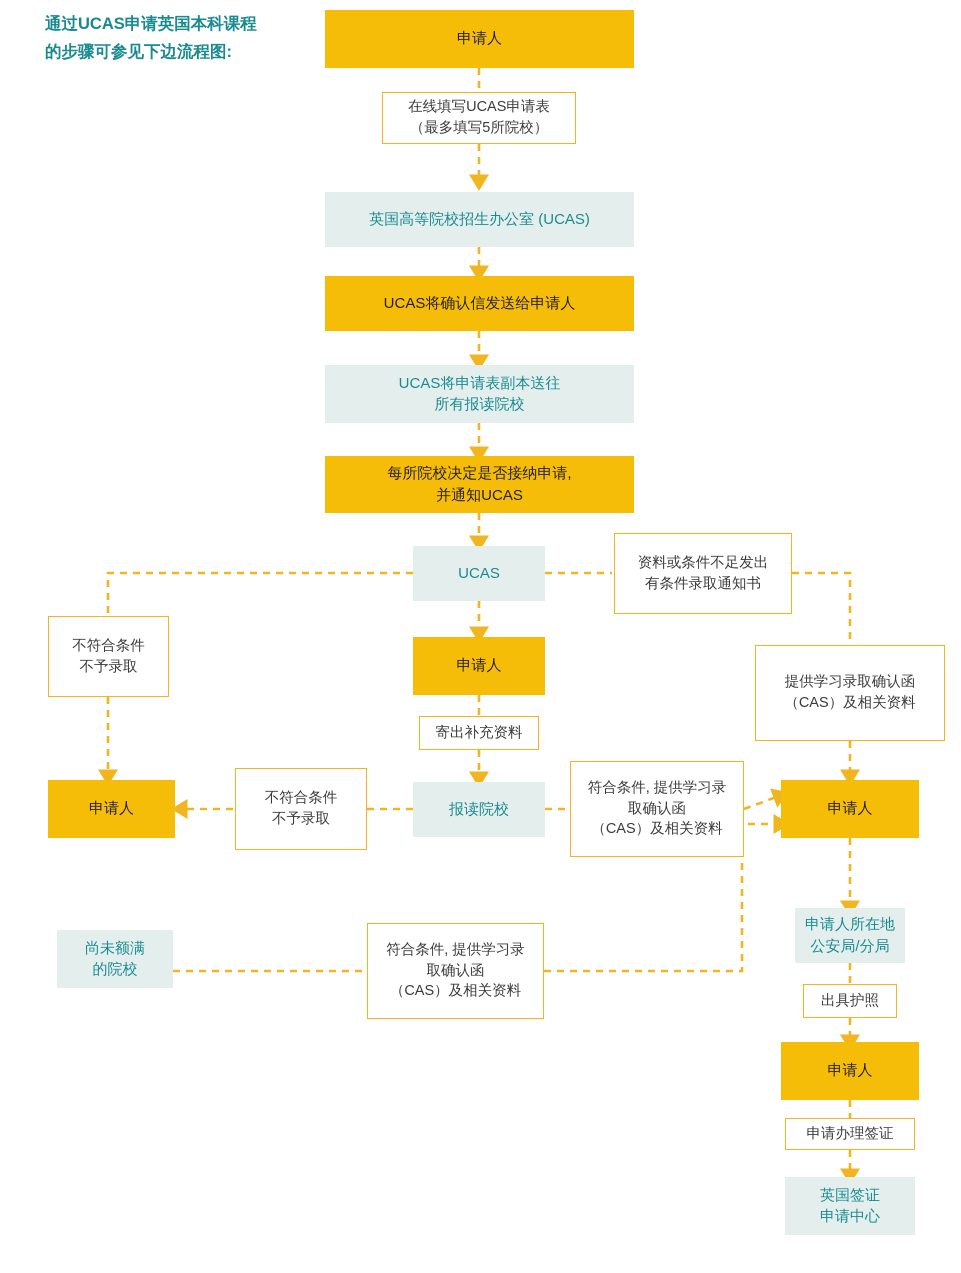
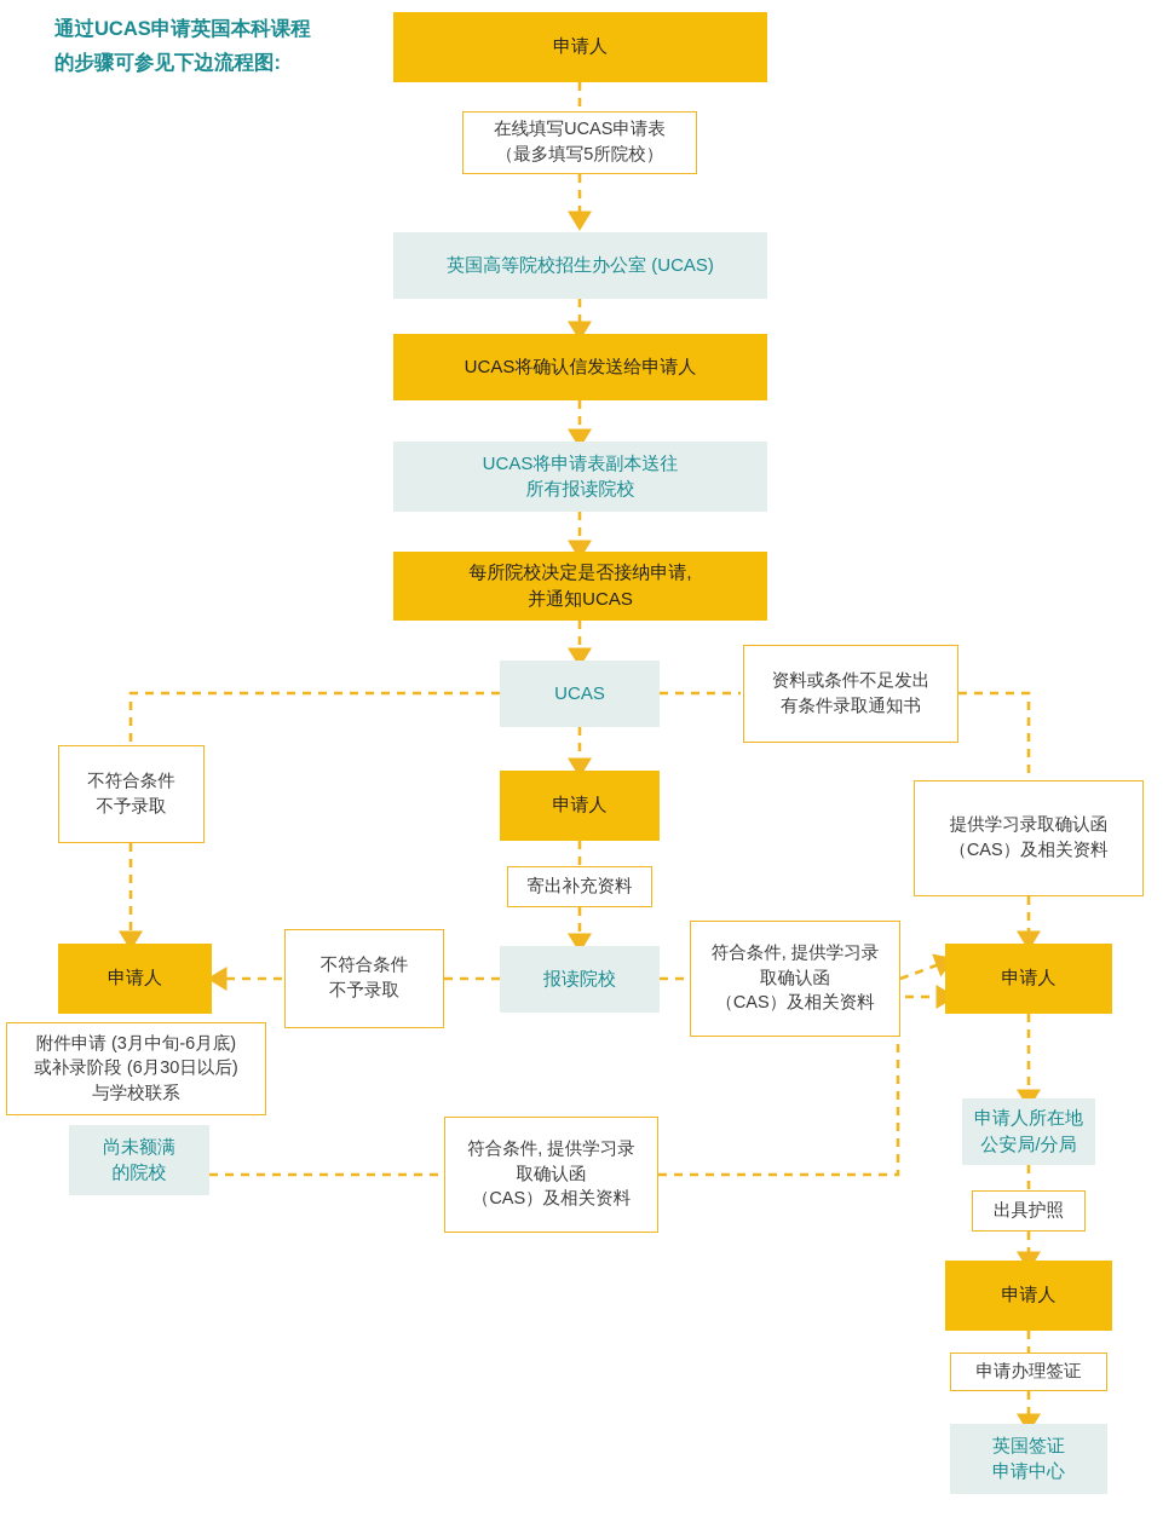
  通过UCAS申请英国本科课程
  的步骤可参见下边流程图:
  申请人
  在线填写UCAS申请表
  （最多填写5所院校）
  英国高等院校招生办公室 (UCAS)
  UCAS将确认信发送给申请人
  UCAS将申请表副本送往
  所有报读院校
  每所院校决定是否接纳申请,
  并通知UCAS
  UCAS
  资料或条件不足发出
  有条件录取通知书
  不符合条件
  不予录取
  申请人
  寄出补充资料
  提供学习录取确认函
  （CAS）及相关资料
  申请人
  不符合条件
  不予录取
  报读院校
  符合条件, 提供学习录
  取确认函
  （CAS）及相关资料
  申请人
+ 附件申请 (3月中旬-6月底)
+ 或补录阶段 (6月30日以后)
+ 与学校联系
  尚未额满
  的院校
  符合条件, 提供学习录
  取确认函
  （CAS）及相关资料
  申请人所在地
  公安局/分局
  出具护照
  申请人
  申请办理签证
  英国签证
  申请中心
